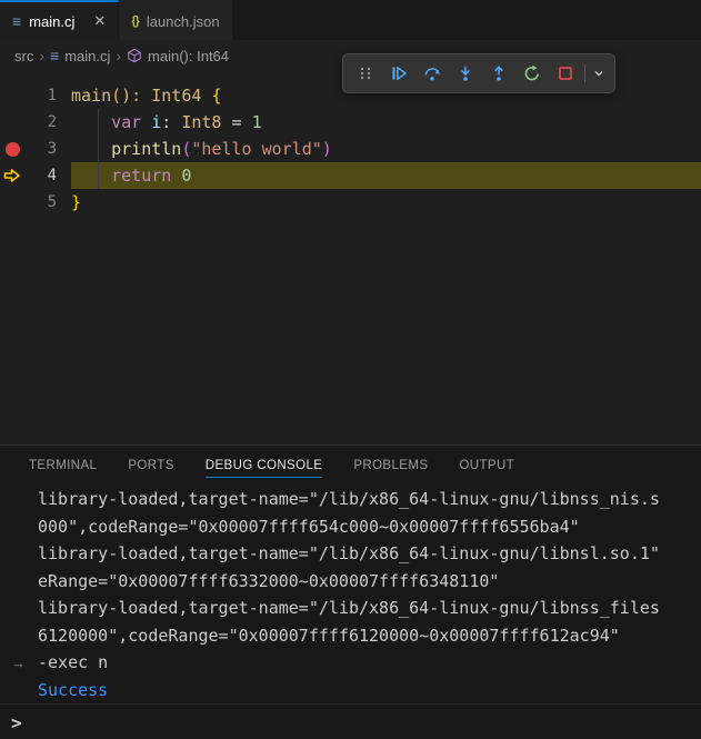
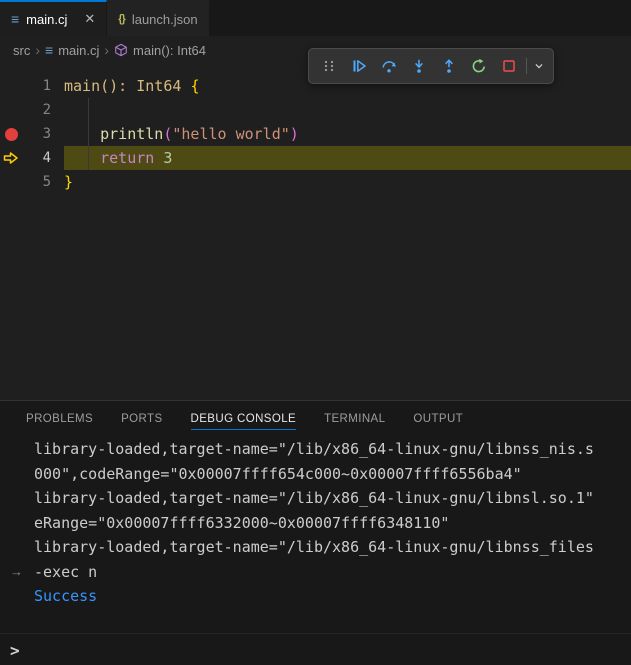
  ≡
  main.cj
  ✕
  {}
  launch.json
  src
  ›
  ≡
  main.cj
  ›
  main(): Int64
  1
  main(): Int64 {
  2
- var i: Int8 = 1
  3
  println("hello world")
  4
- return 0
+ return 3
  5
  }
- TERMINAL
+ PROBLEMS
  PORTS
  DEBUG CONSOLE
- PROBLEMS
+ TERMINAL
  OUTPUT
  library-loaded,target-name="/lib/x86_64-linux-gnu/libnss_nis.s
  000",codeRange="0x00007ffff654c000~0x00007ffff6556ba4"
  library-loaded,target-name="/lib/x86_64-linux-gnu/libnsl.so.1"
  eRange="0x00007ffff6332000~0x00007ffff6348110"
  library-loaded,target-name="/lib/x86_64-linux-gnu/libnss_files
- 6120000",codeRange="0x00007ffff6120000~0x00007ffff612ac94"
  →
  -exec n
  Success
  >
